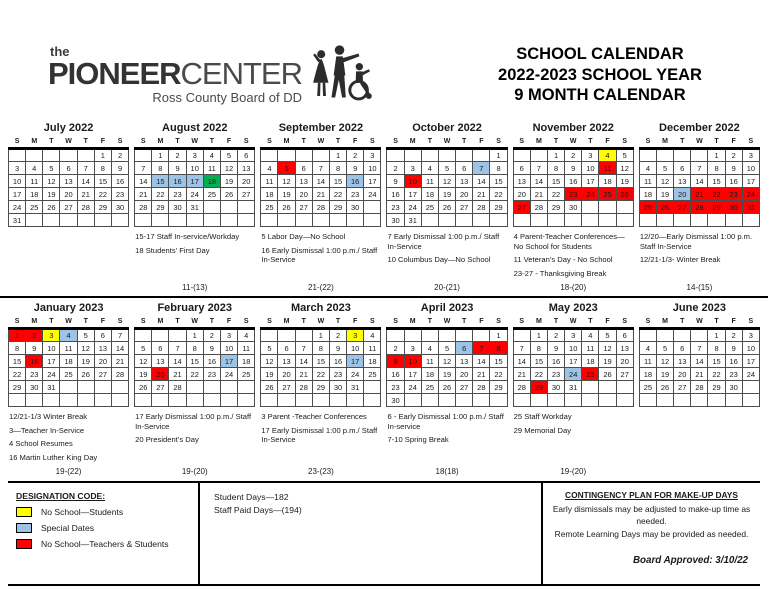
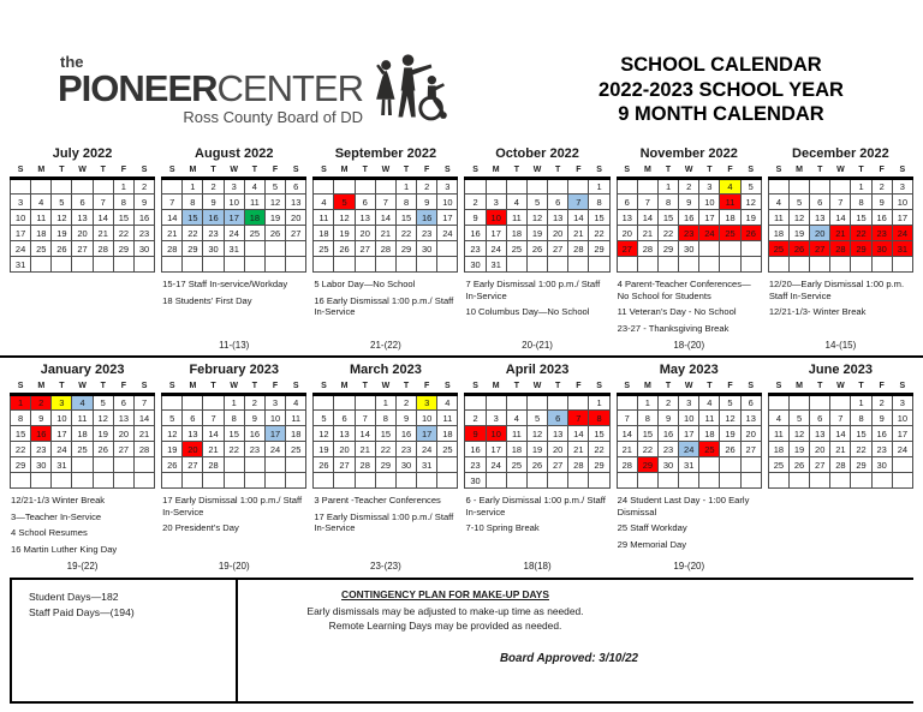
  the
  PIONEERCENTER
  Ross County Board of DD
  SCHOOL CALENDAR
  2022-2023 SCHOOL YEAR
  9 MONTH CALENDAR
  July 2022
  					1	2
  3	4	5	6	7	8	9
  10	11	12	13	14	15	16
  17	18	19	20	21	22	23
  24	25	26	27	28	29	30
  31
  August 2022
  	1	2	3	4	5	6
  7	8	9	10	11	12	13
  14	15	16	17	18	19	20
  21	22	23	24	25	26	27
  28	29	30	31
  15-17 Staff In-service/Workday
  18 Students’ First Day
  11-(13)
  September 2022
  				1	2	3
  4	5	6	7	8	9	10
  11	12	13	14	15	16	17
  18	19	20	21	22	23	24
  25	26	27	28	29	30
  5 Labor Day—No School
  16 Early Dismissal 1:00 p.m./ Staff In-Service
  21-(22)
  October 2022
  						1
  2	3	4	5	6	7	8
  9	10	11	12	13	14	15
  16	17	18	19	20	21	22
  23	24	25	26	27	28	29
  30	31
  7 Early Dismissal 1:00 p.m./ Staff In-Service
  10 Columbus Day—No School
  20-(21)
  November 2022
  		1	2	3	4	5
  6	7	8	9	10	11	12
  13	14	15	16	17	18	19
  20	21	22	23	24	25	26
  27	28	29	30
  4 Parent-Teacher Conferences—No School for Students
  11 Veteran’s Day - No School
  23-27 - Thanksgiving Break
  18-(20)
  December 2022
  				1	2	3
  4	5	6	7	8	9	10
  11	12	13	14	15	16	17
  18	19	20	21	22	23	24
  25	26	27	28	29	30	31
  12/20—Early Dismissal 1:00 p.m. Staff In-Service
  12/21-1/3- Winter Break
  14-(15)
  January 2023
  1	2	3	4	5	6	7
  8	9	10	11	12	13	14
  15	16	17	18	19	20	21
  22	23	24	25	26	27	28
  29	30	31
  12/21-1/3 Winter Break
  3—Teacher In-Service
  4 School Resumes
  16 Martin Luther King Day
  19-(22)
  February 2023
  			1	2	3	4
  5	6	7	8	9	10	11
  12	13	14	15	16	17	18
  19	20	21	22	23	24	25
  26	27	28
  17 Early Dismissal 1:00 p.m./ Staff In-Service
  20 President’s Day
  19-(20)
  March 2023
  			1	2	3	4
  5	6	7	8	9	10	11
  12	13	14	15	16	17	18
  19	20	21	22	23	24	25
  26	27	28	29	30	31
  3 Parent -Teacher Conferences
  17 Early Dismissal 1:00 p.m./ Staff In-Service
  23-(23)
  April 2023
  						1
  2	3	4	5	6	7	8
  9	10	11	12	13	14	15
  16	17	18	19	20	21	22
  23	24	25	26	27	28	29
  30
  6 - Early Dismissal 1:00 p.m./ Staff In-service
  7-10 Spring Break
  18(18)
  May 2023
  	1	2	3	4	5	6
  7	8	9	10	11	12	13
  14	15	16	17	18	19	20
  21	22	23	24	25	26	27
  28	29	30	31
+ 24 Student Last Day - 1:00 Early Dismissal
  25 Staff Workday
  29 Memorial Day
  19-(20)
  June 2023
  				1	2	3
  4	5	6	7	8	9	10
  11	12	13	14	15	16	17
  18	19	20	21	22	23	24
  25	26	27	28	29	30
- DESIGNATION CODE:
- No School—Students
- Special Dates
- No School—Teachers & Students
  Student Days—182
  Staff Paid Days—(194)
  CONTINGENCY PLAN FOR MAKE-UP DAYS
  Early dismissals may be adjusted to make-up time as needed.
  Remote Learning Days may be provided as needed.
  Board Approved: 3/10/22
